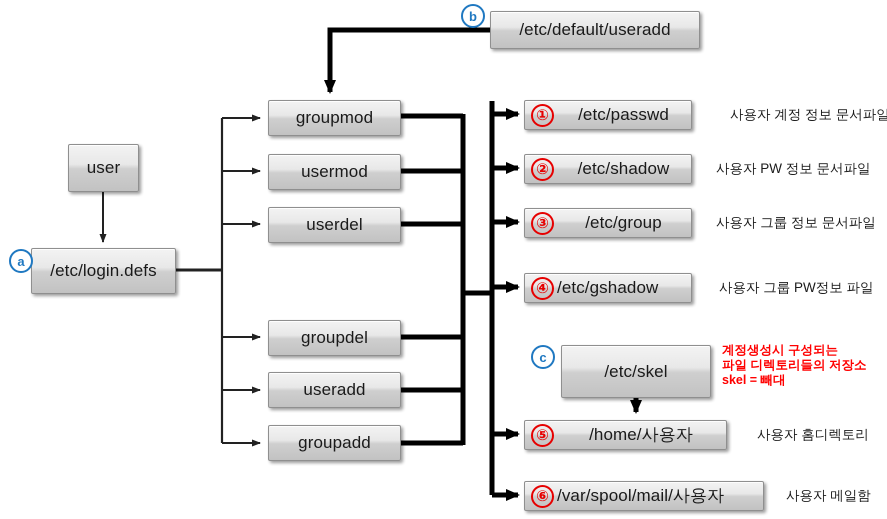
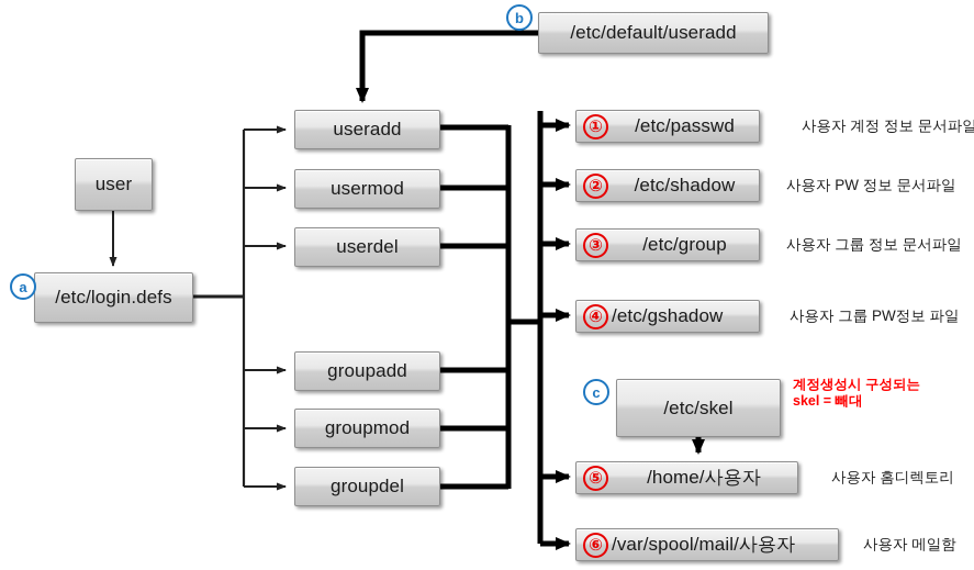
  a
  b
  c
  user
  /etc/login.defs
  /etc/default/useradd
- groupmod
+ useradd
  usermod
  userdel
- groupdel
+ groupadd
- useradd
+ groupmod
- groupadd
+ groupdel
  ①
  /etc/passwd
  ②
  /etc/shadow
  ③
  /etc/group
  ④
  /etc/gshadow
  ⑤
  /home/사용자
  ⑥
  /var/spool/mail/사용자
  /etc/skel
  사용자 계정 정보 문서파일
  사용자 PW 정보 문서파일
  사용자 그룹 정보 문서파일
  사용자 그룹 PW정보 파일
  사용자 홈디렉토리
  사용자 메일함
  계정생성시 구성되는
- 파일 디렉토리들의 저장소
  skel = 빼대
